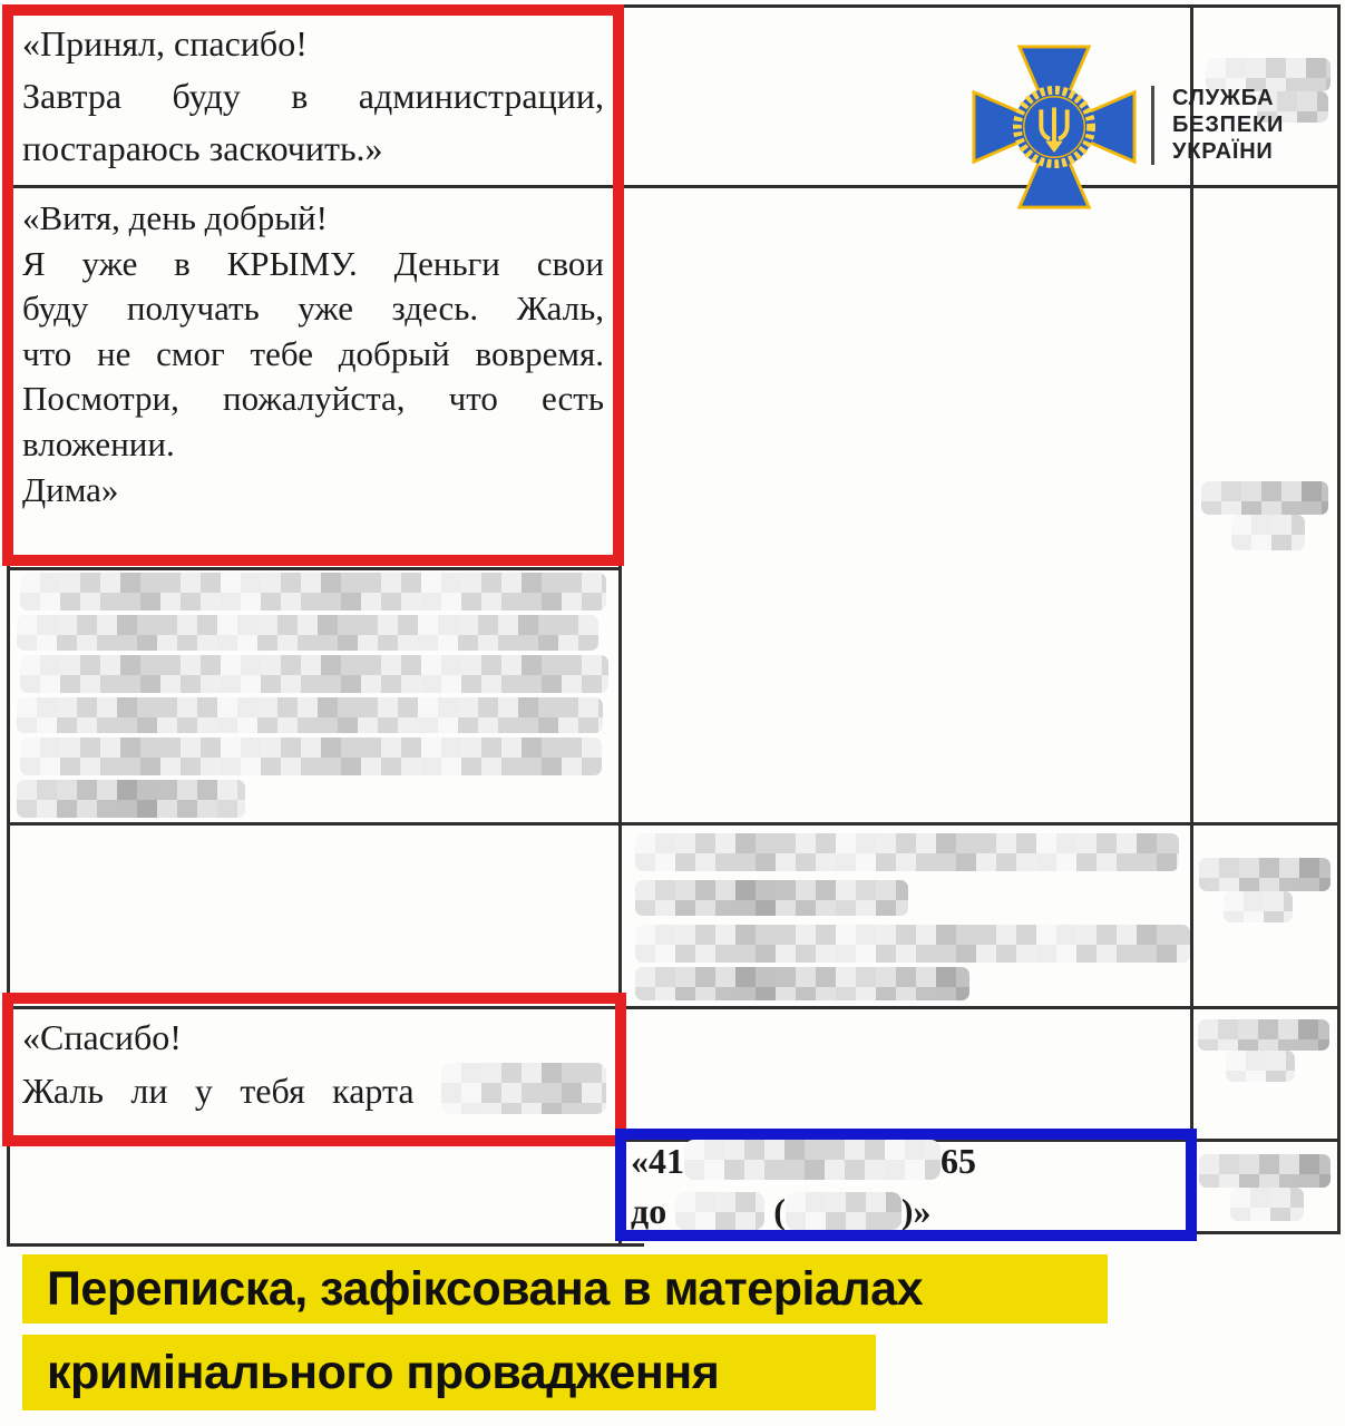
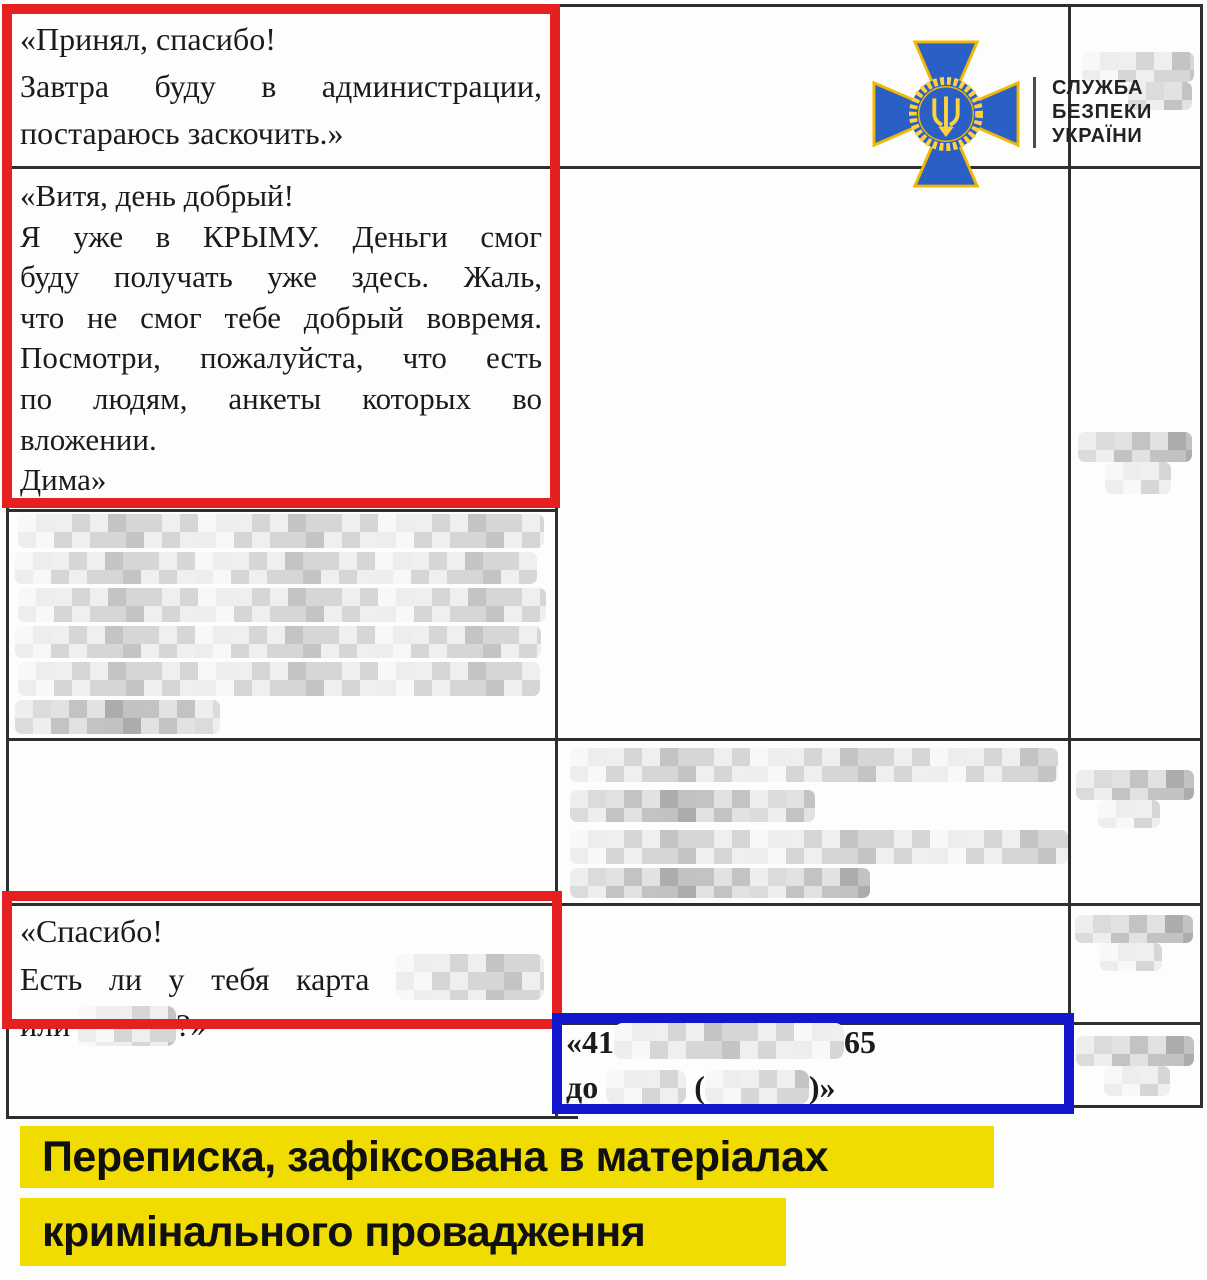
  «Принял, спасибо!
  Завтра буду в администрации,
  постараюсь заскочить.»
  «Витя, день добрый!
- Я уже в КРЫМУ. Деньги свои
+ Я уже в КРЫМУ. Деньги смог
  буду получать уже здесь. Жаль,
  что не смог тебе добрый вовремя.
  Посмотри, пожалуйста, что есть
+ по людям, анкеты которых во
  вложении.
  Дима»
  «Спасибо!
- Жаль ли у тебя карта
+ Есть ли у тебя карта
+ или ?»
  «41 65
  до ( )»
  СЛУЖБА
  БЕЗПЕКИ
  УКРАЇНИ
  Переписка, зафіксована в матеріалах
  кримінального провадження
